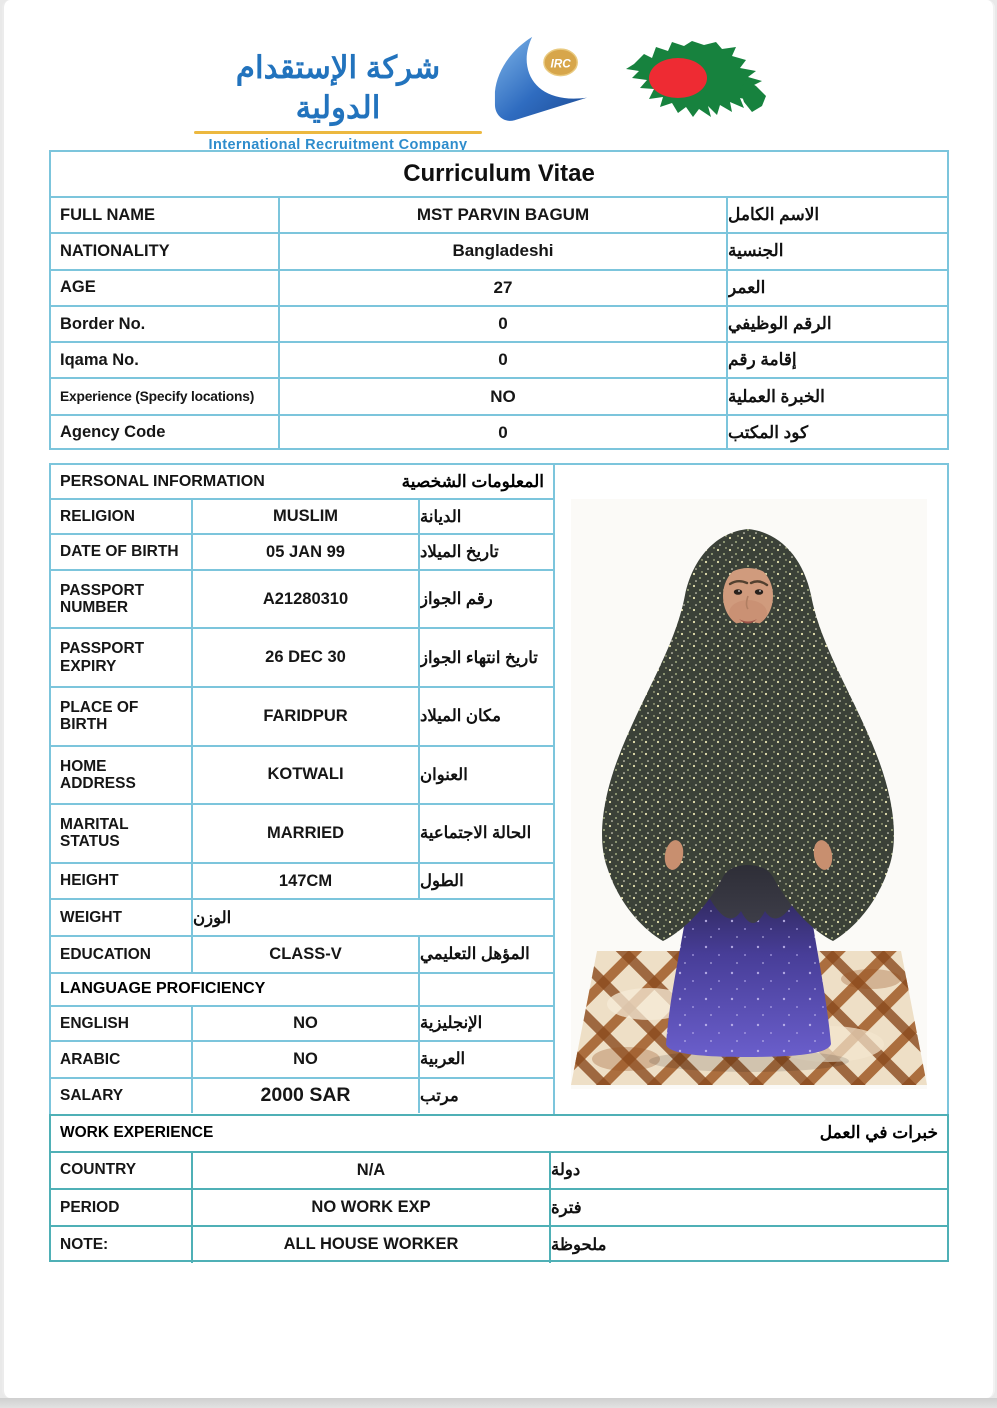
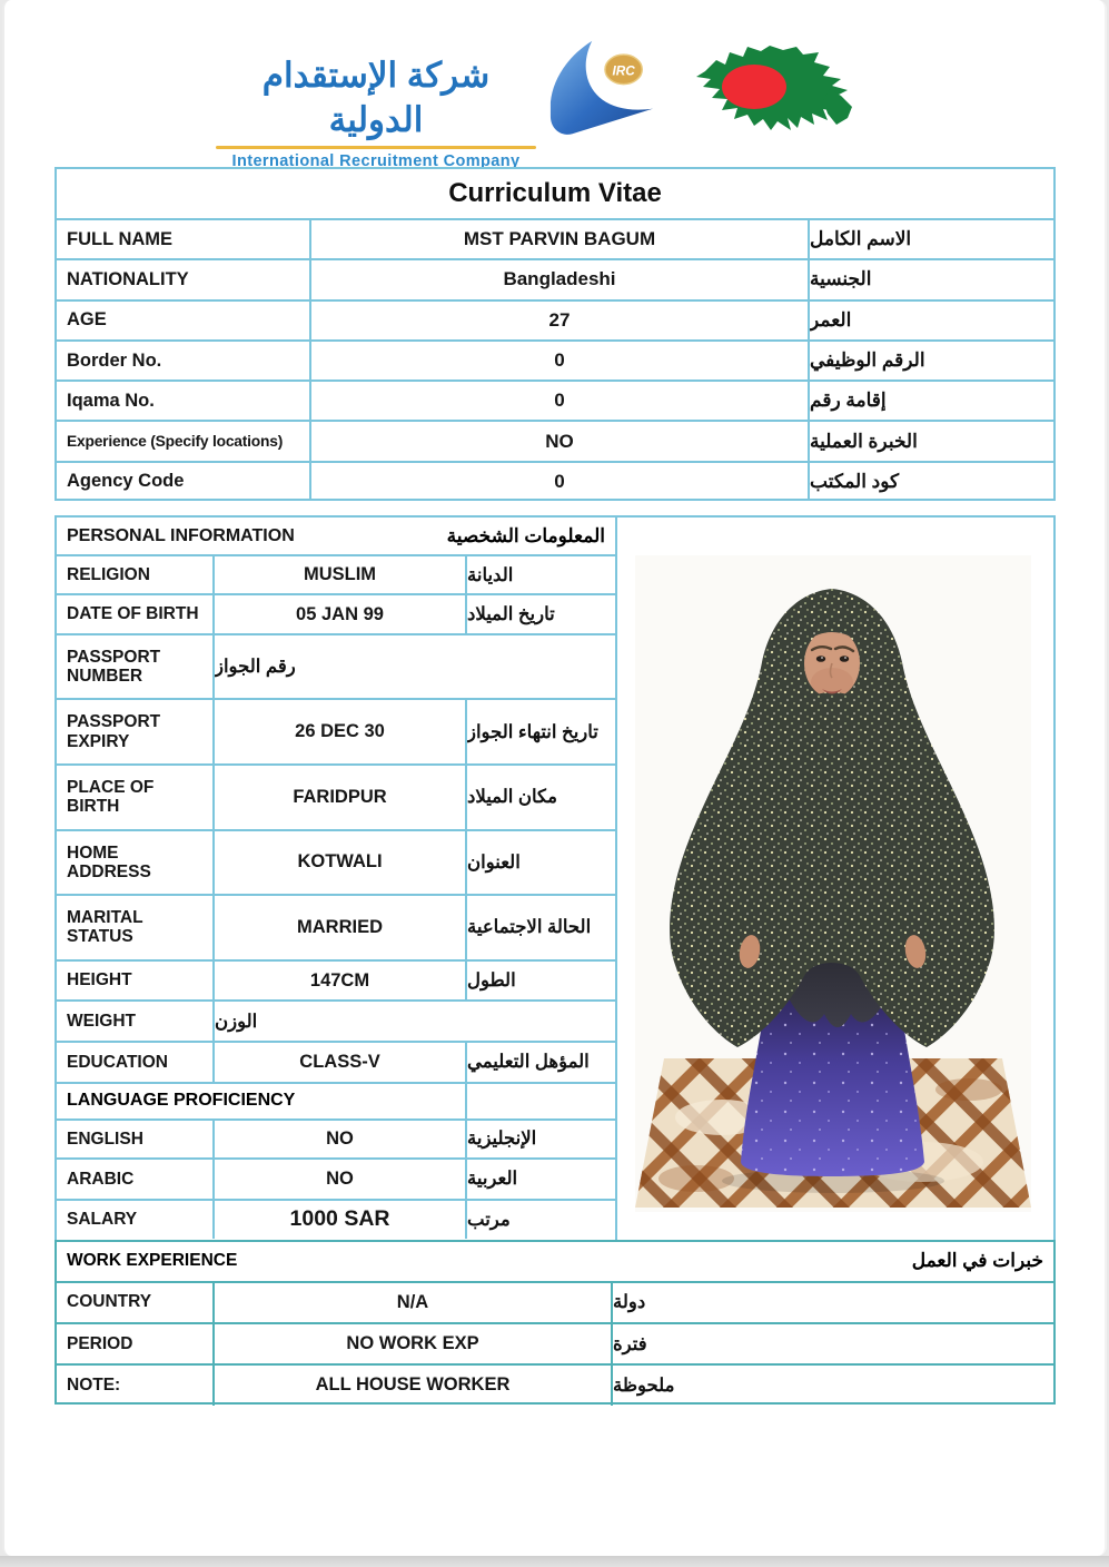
  شركة الإستقدام الدولية
  International Recruitment Company
  IRC
  Curriculum Vitae
  FULL NAME
  MST PARVIN BAGUM
  الاسم الكامل
  NATIONALITY
  Bangladeshi
  الجنسية
  AGE
  27
  العمر
  Border No.
  0
  الرقم الوظيفي
  Iqama No.
  0
  إقامة رقم
  Experience (Specify locations)
  NO
  الخبرة العملية
  Agency Code
  0
  كود المكتب
  PERSONAL INFORMATION
  المعلومات الشخصية
  RELIGION
  MUSLIM
  الديانة
  DATE OF BIRTH
  05 JAN 99
  تاريخ الميلاد
  PASSPORT NUMBER
- A21280310
  رقم الجواز
  PASSPORT EXPIRY
  26 DEC 30
  تاريخ انتهاء الجواز
  PLACE OF BIRTH
  FARIDPUR
  مكان الميلاد
  HOME ADDRESS
  KOTWALI
  العنوان
  MARITAL STATUS
  MARRIED
  الحالة الاجتماعية
  HEIGHT
  147CM
  الطول
  WEIGHT
  الوزن
  EDUCATION
  CLASS-V
  المؤهل التعليمي
  LANGUAGE PROFICIENCY
  ENGLISH
  NO
  الإنجليزية
  ARABIC
  NO
  العربية
  SALARY
- 2000 SAR
+ 1000 SAR
  مرتب
  WORK EXPERIENCE
  خبرات في العمل
  COUNTRY
  N/A
  دولة
  PERIOD
  NO WORK EXP
  فترة
  NOTE:
  ALL HOUSE WORKER
  ملحوظة
